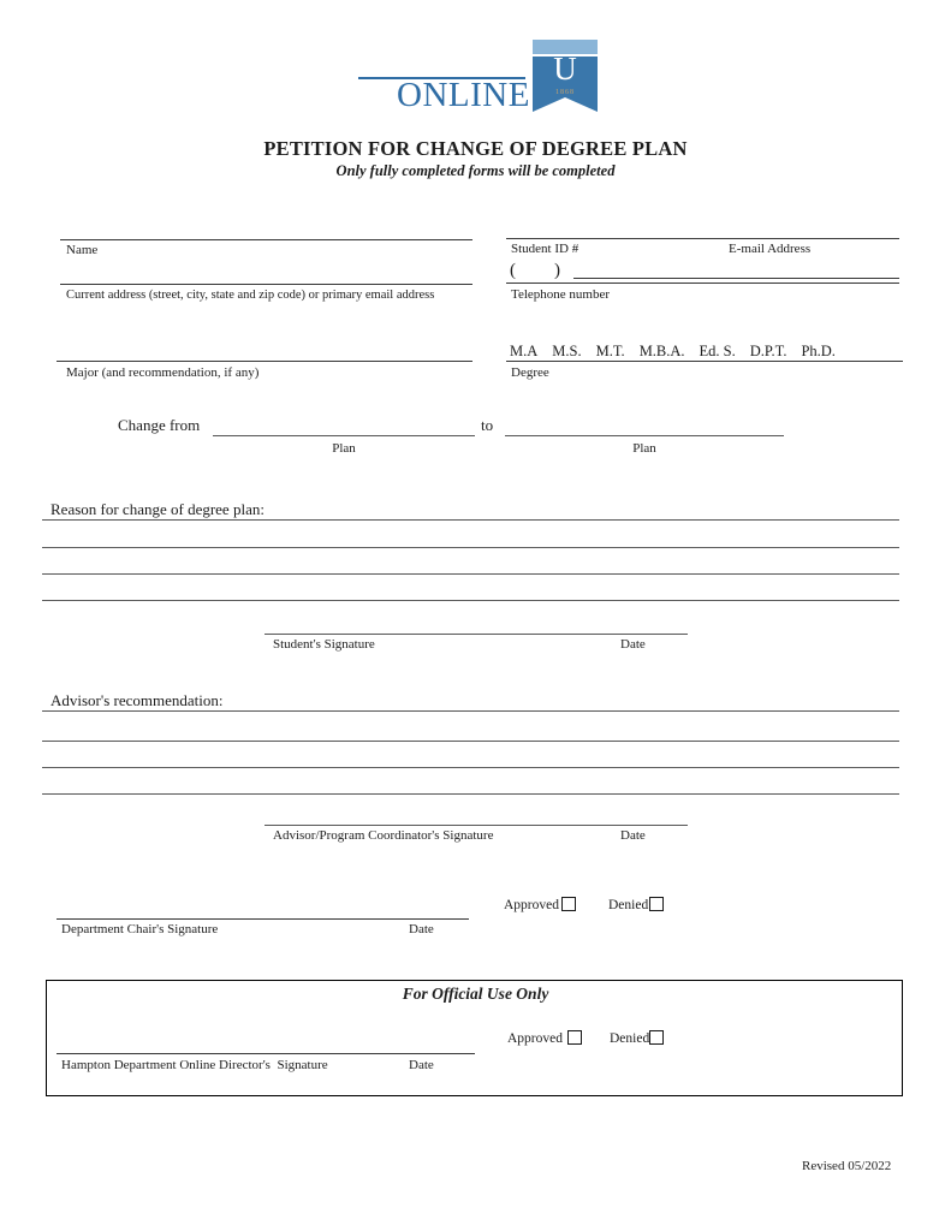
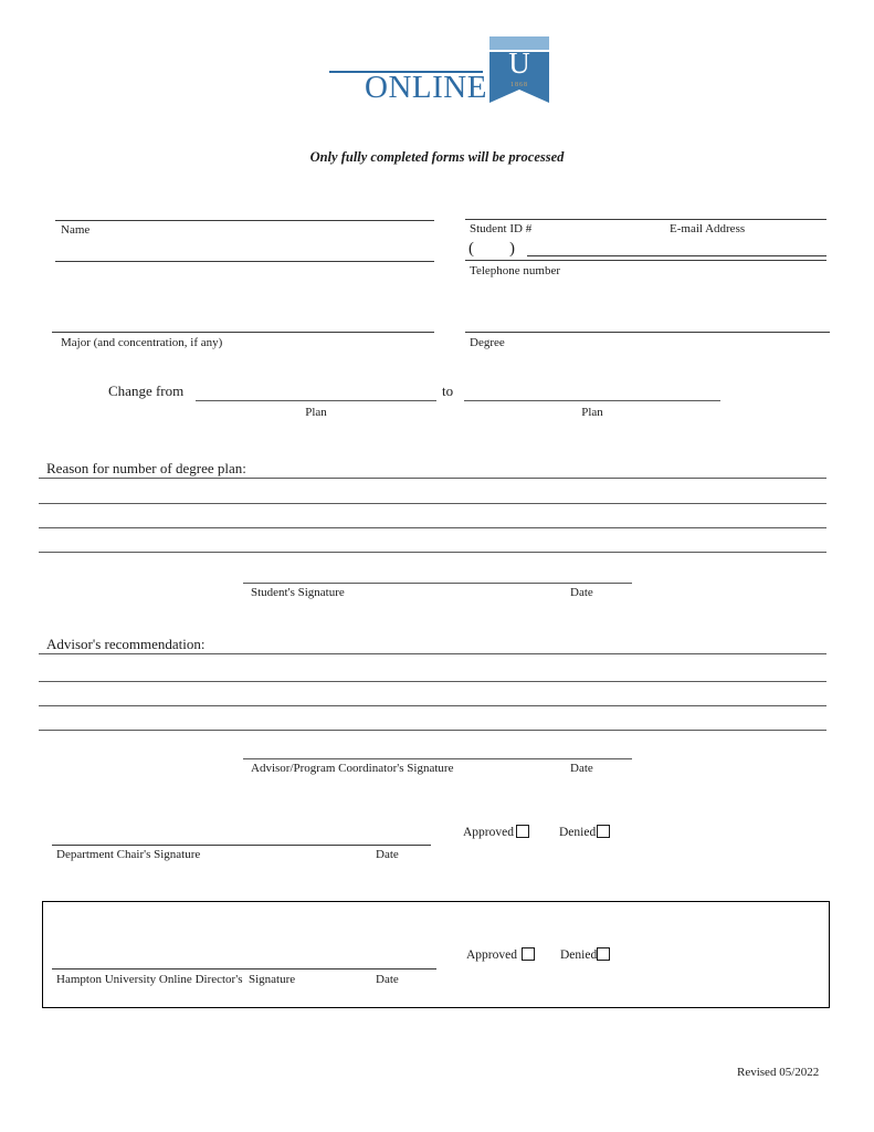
  ONLINE
  U
- PETITION FOR CHANGE OF DEGREE PLAN
- Only fully completed forms will be completed
+ Only fully completed forms will be processed
  Name
  Student ID #
  E-mail Address
  (
  )
- Current address (street, city, state and zip code) or primary email address
  Telephone number
- M.A
- M.S.
- M.T.
- M.B.A.
- Ed. S.
- D.P.T.
- Ph.D.
  Degree
- Major (and recommendation, if any)
+ Major (and concentration, if any)
  Change from
  to
  Plan
  Plan
- Reason for change of degree plan:
+ Reason for number of degree plan:
  Student's Signature
  Date
  Advisor's recommendation:
  Advisor/Program Coordinator's Signature
  Date
  Approved
  Denied
  Department Chair's Signature
  Date
- For Official Use Only
  Approved
  Denied
- Hampton Department Online Director's Signature
+ Hampton University Online Director's Signature
  Date
  Revised 05/2022
